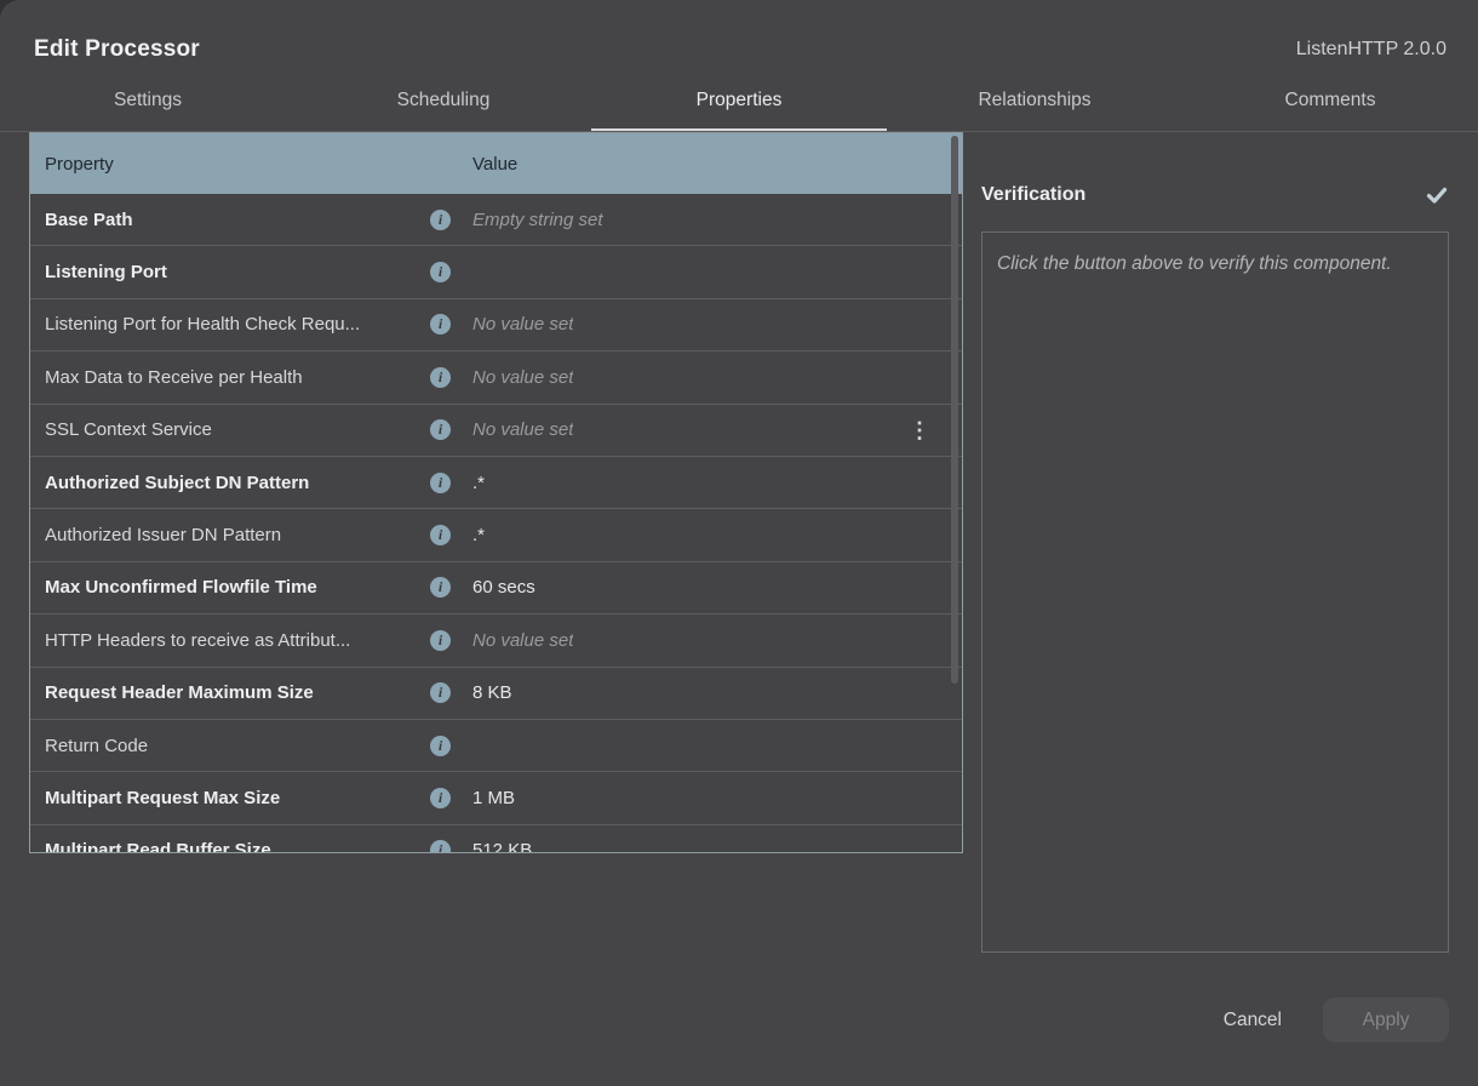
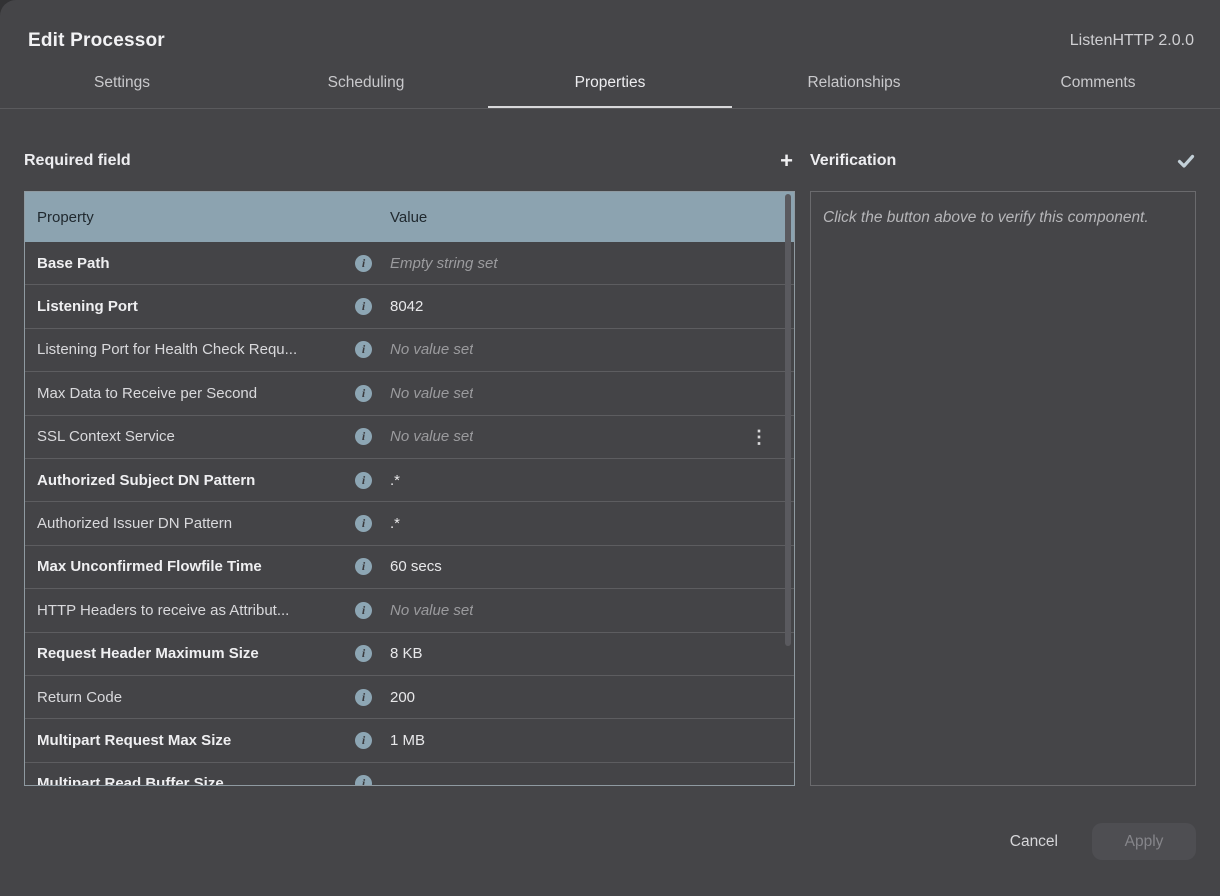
  Edit Processor
  ListenHTTP 2.0.0
  Settings
  Scheduling
  Properties
  Relationships
  Comments
+ Required field
+ +
  Property
  Value
  Base Path
  i
  Empty string set
  Listening Port
  i
+ 8042
  Listening Port for Health Check Requ...
  i
  No value set
- Max Data to Receive per Health
+ Max Data to Receive per Second
  i
  No value set
  SSL Context Service
  i
  No value set
  ⋮
  Authorized Subject DN Pattern
  i
  .*
  Authorized Issuer DN Pattern
  i
  .*
  Max Unconfirmed Flowfile Time
  i
  60 secs
  HTTP Headers to receive as Attribut...
  i
  No value set
  Request Header Maximum Size
  i
  8 KB
  Return Code
  i
+ 200
  Multipart Request Max Size
  i
  1 MB
  Multipart Read Buffer Size
  i
- 512 KB
  Verification
  Click the button above to verify this component.
  Cancel
  Apply
